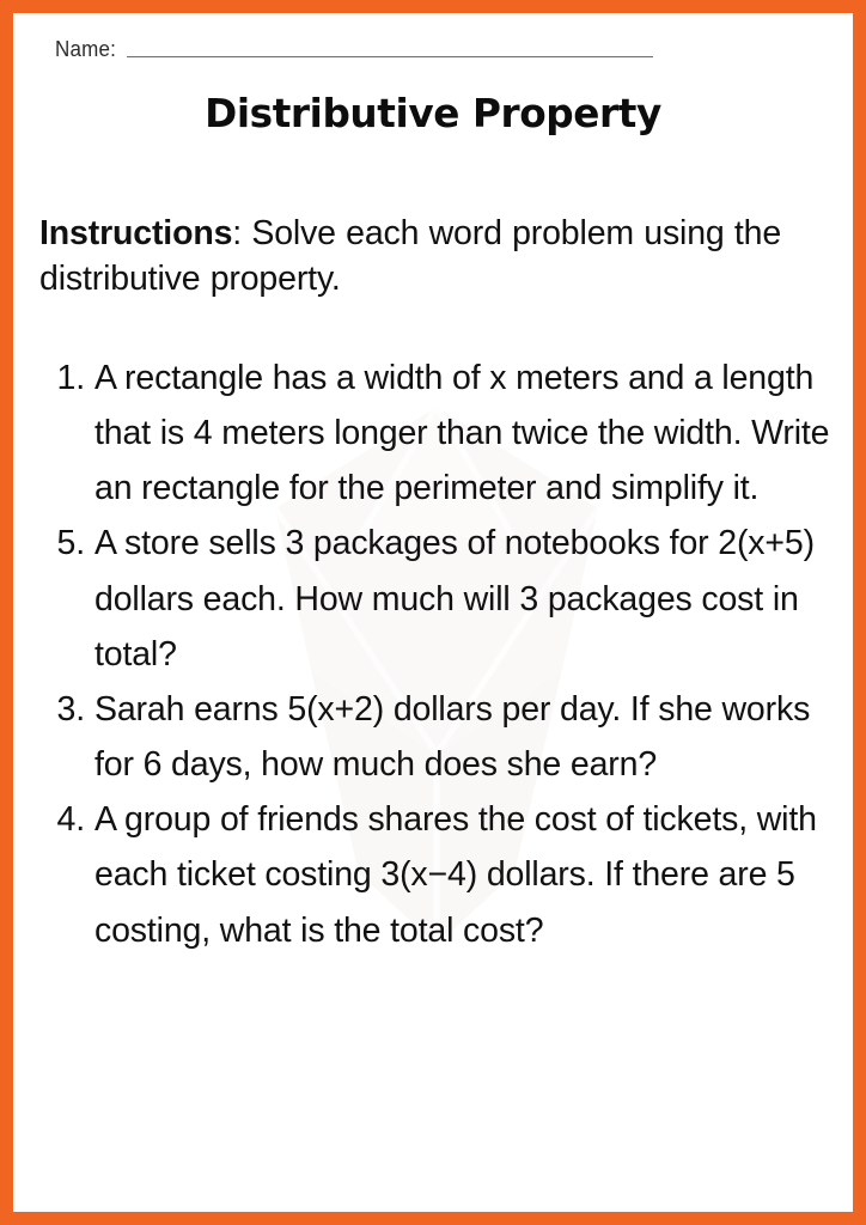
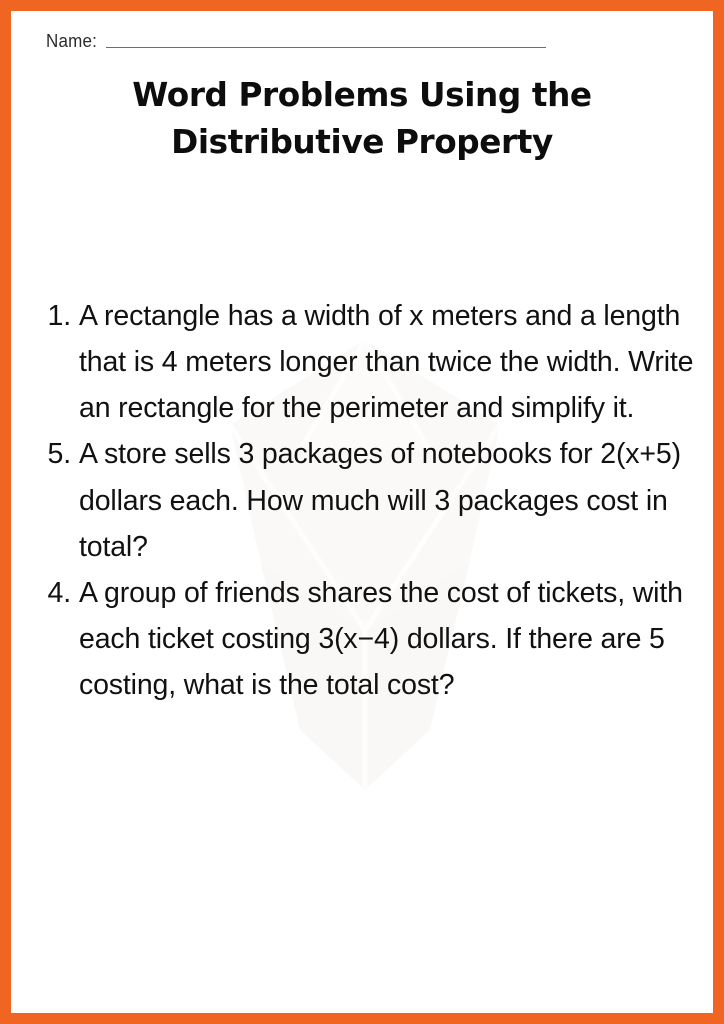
  Name:
+ Word Problems Using the
  Distributive Property
- Instructions: Solve each word problem using the distributive property.
  1.
  A rectangle has a width of x meters and a length that is 4 meters longer than twice the width. Write an rectangle for the perimeter and simplify it.
  5.
  A store sells 3 packages of notebooks for 2(x+5) dollars each. How much will 3 packages cost in total?
- 3.
- Sarah earns 5(x+2) dollars per day. If she works for 6 days, how much does she earn?
  4.
  A group of friends shares the cost of tickets, with each ticket costing 3(x−4) dollars. If there are 5 costing, what is the total cost?
